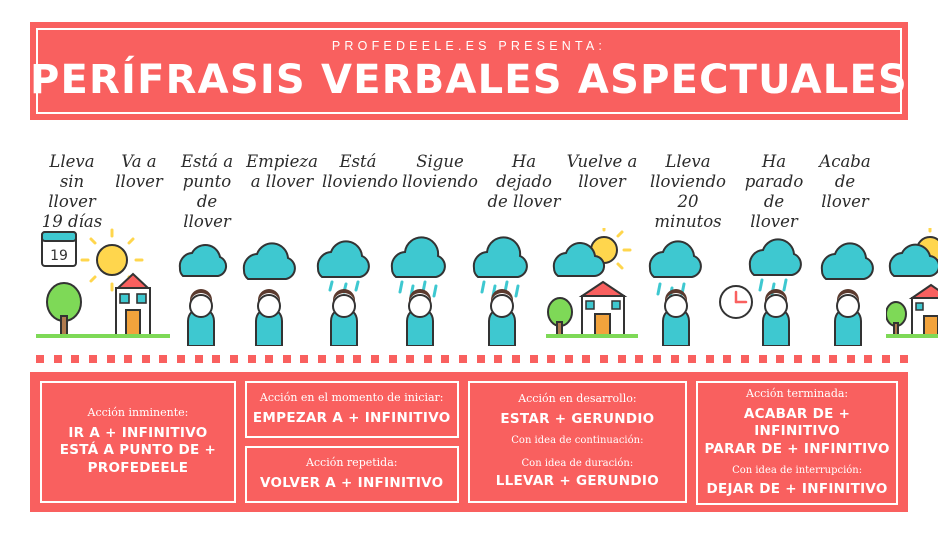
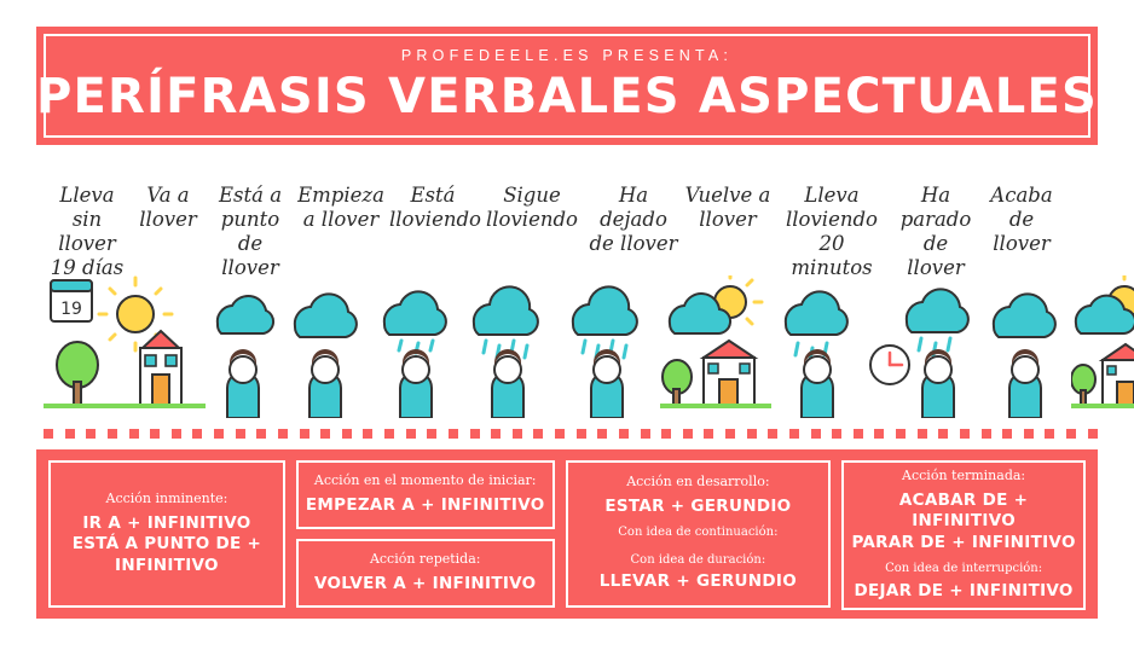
  PROFEDEELE.ES PRESENTA:
  PERÍFRASIS VERBALES ASPECTUALES
  Lleva sin llover 19 días
  Va a llover
  Está a punto de llover
  Empieza a llover
  Está lloviendo
  Sigue lloviendo
  Ha dejado de llover
  Vuelve a llover
  Lleva lloviendo 20 minutos
  Ha parado de llover
  Acaba de llover
  19
  Acción inminente:
  IR A + INFINITIVO
- ESTÁ A PUNTO DE + PROFEDEELE
+ ESTÁ A PUNTO DE + INFINITIVO
  Acción en el momento de iniciar:
  EMPEZAR A + INFINITIVO
  Acción repetida:
  VOLVER A + INFINITIVO
  Acción en desarrollo:
  ESTAR + GERUNDIO
  Con idea de continuación:
  Con idea de duración:
  LLEVAR + GERUNDIO
  Acción terminada:
  ACABAR DE + INFINITIVO
  PARAR DE + INFINITIVO
  Con idea de interrupción:
  DEJAR DE + INFINITIVO
